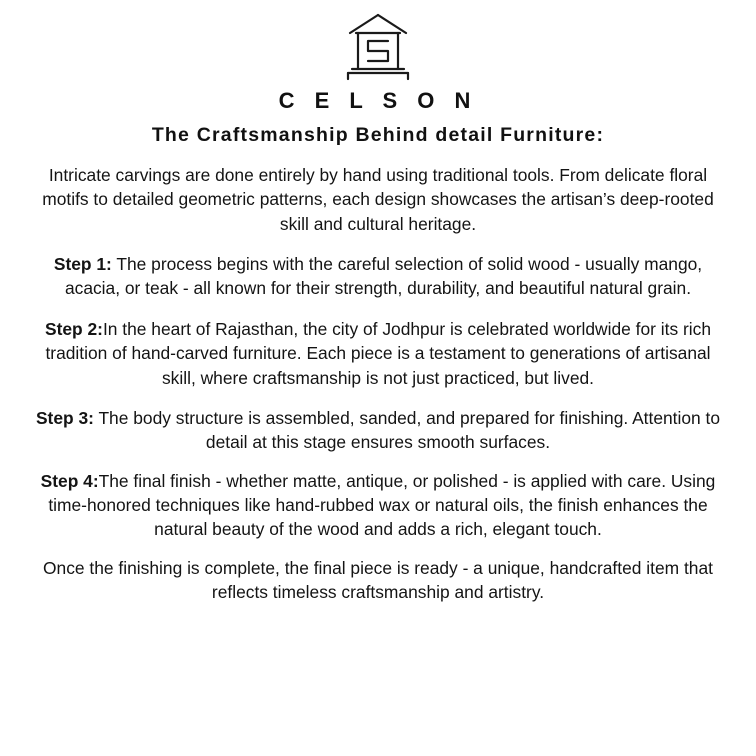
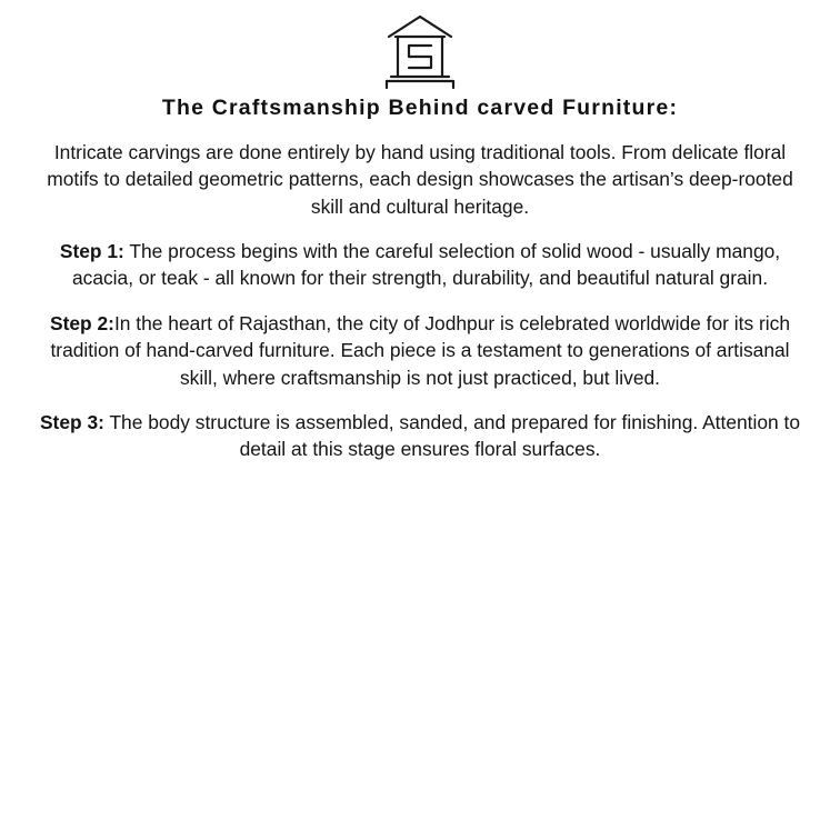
- C E L S O N
- The Craftsmanship Behind detail Furniture:
+ The Craftsmanship Behind carved Furniture:
  Intricate carvings are done entirely by hand using traditional tools. From delicate floral motifs to detailed geometric patterns, each design showcases the artisan’s deep-rooted skill and cultural heritage.
  Step 1: The process begins with the careful selection of solid wood - usually mango, acacia, or teak - all known for their strength, durability, and beautiful natural grain.
  Step 2:In the heart of Rajasthan, the city of Jodhpur is celebrated worldwide for its rich tradition of hand-carved furniture. Each piece is a testament to generations of artisanal skill, where craftsmanship is not just practiced, but lived.
- Step 3: The body structure is assembled, sanded, and prepared for finishing. Attention to detail at this stage ensures smooth surfaces.
+ Step 3: The body structure is assembled, sanded, and prepared for finishing. Attention to detail at this stage ensures floral surfaces.
- Step 4:The final finish - whether matte, antique, or polished - is applied with care. Using time-honored techniques like hand-rubbed wax or natural oils, the finish enhances the natural beauty of the wood and adds a rich, elegant touch.
- Once the finishing is complete, the final piece is ready - a unique, handcrafted item that reflects timeless craftsmanship and artistry.
